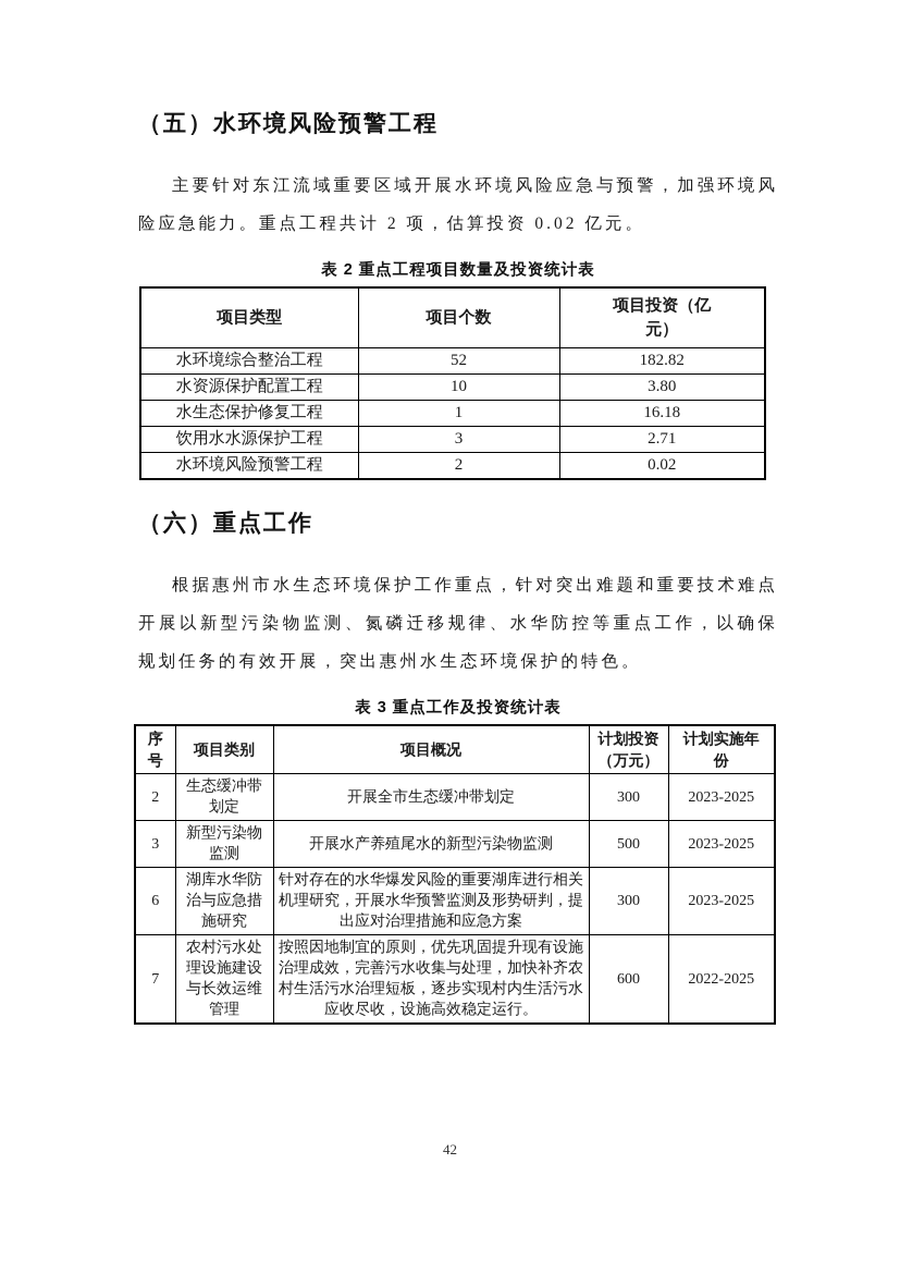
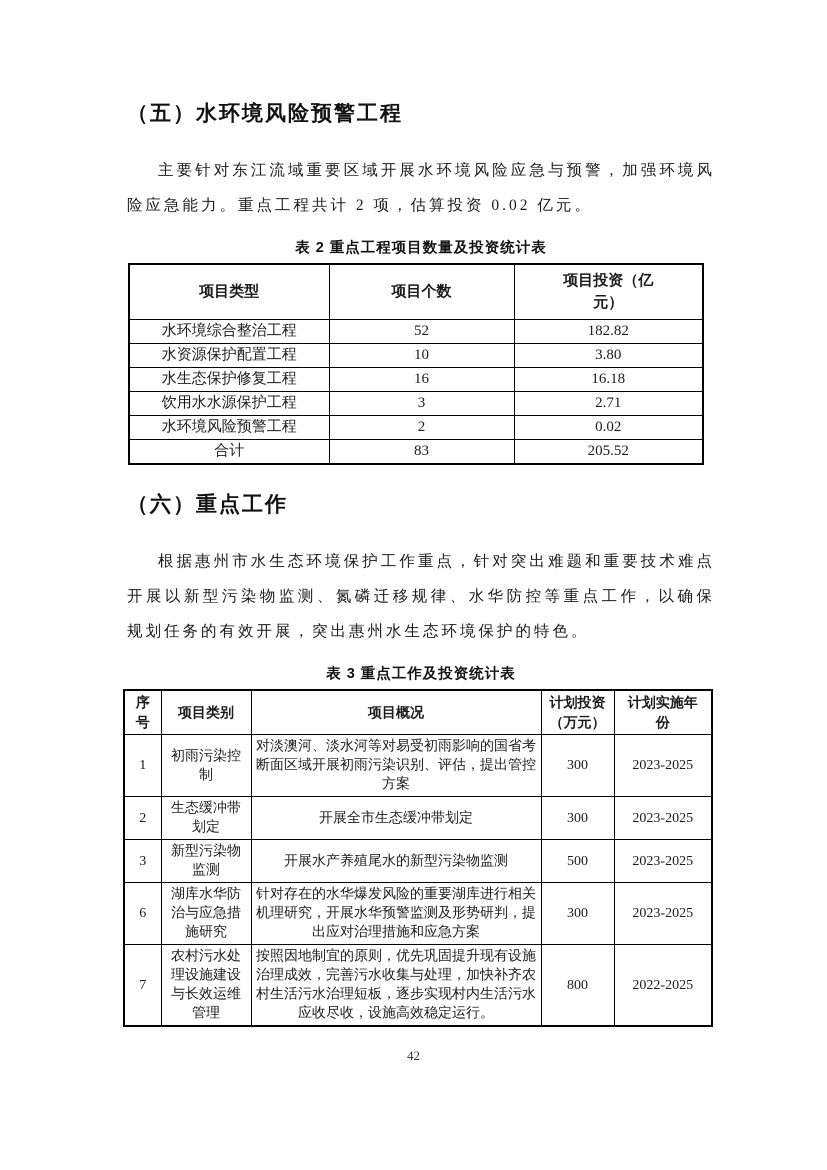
  （五）水环境风险预警工程
  主要针对东江流域重要区域开展水环境风险应急与预警，加强环境风险应急能力。重点工程共计 2 项，估算投资 0.02 亿元。
  表 2 重点工程项目数量及投资统计表
  项目类型	项目个数	项目投资（亿 元）
  水环境综合整治工程	52	182.82
  水资源保护配置工程	10	3.80
- 水生态保护修复工程	1	16.18
+ 水生态保护修复工程	16	16.18
  饮用水水源保护工程	3	2.71
  水环境风险预警工程	2	0.02
+ 合计	83	205.52
  （六）重点工作
  根据惠州市水生态环境保护工作重点，针对突出难题和重要技术难点开展以新型污染物监测、氮磷迁移规律、水华防控等重点工作，以确保规划任务的有效开展，突出惠州水生态环境保护的特色。
  表 3 重点工作及投资统计表
  序 号	项目类别	项目概况	计划投资 （万元）	计划实施年 份
+ 1	初雨污染控制	对淡澳河、淡水河等对易受初雨影响的国省考断面区域开展初雨污染识别、评估，提出管控方案	300	2023-2025
  2	生态缓冲带划定	开展全市生态缓冲带划定	300	2023-2025
  3	新型污染物监测	开展水产养殖尾水的新型污染物监测	500	2023-2025
  6	湖库水华防治与应急措施研究	针对存在的水华爆发风险的重要湖库进行相关机理研究，开展水华预警监测及形势研判，提出应对治理措施和应急方案	300	2023-2025
- 7	农村污水处理设施建设与长效运维管理	按照因地制宜的原则，优先巩固提升现有设施治理成效，完善污水收集与处理，加快补齐农村生活污水治理短板，逐步实现村内生活污水应收尽收，设施高效稳定运行。	600	2022-2025
+ 7	农村污水处理设施建设与长效运维管理	按照因地制宜的原则，优先巩固提升现有设施治理成效，完善污水收集与处理，加快补齐农村生活污水治理短板，逐步实现村内生活污水应收尽收，设施高效稳定运行。	800	2022-2025
  42
